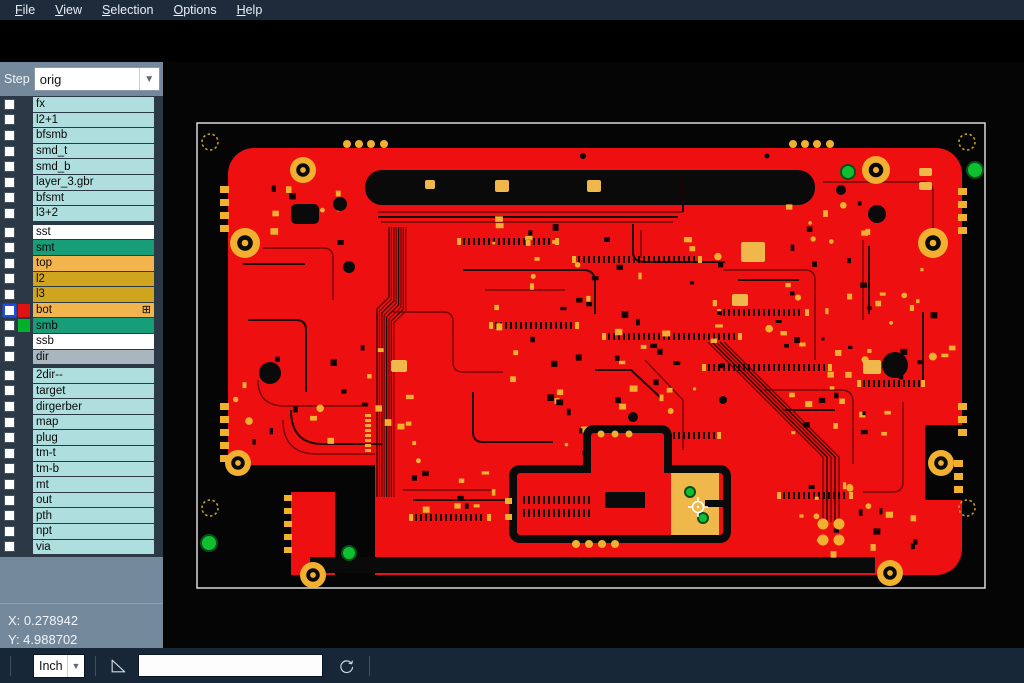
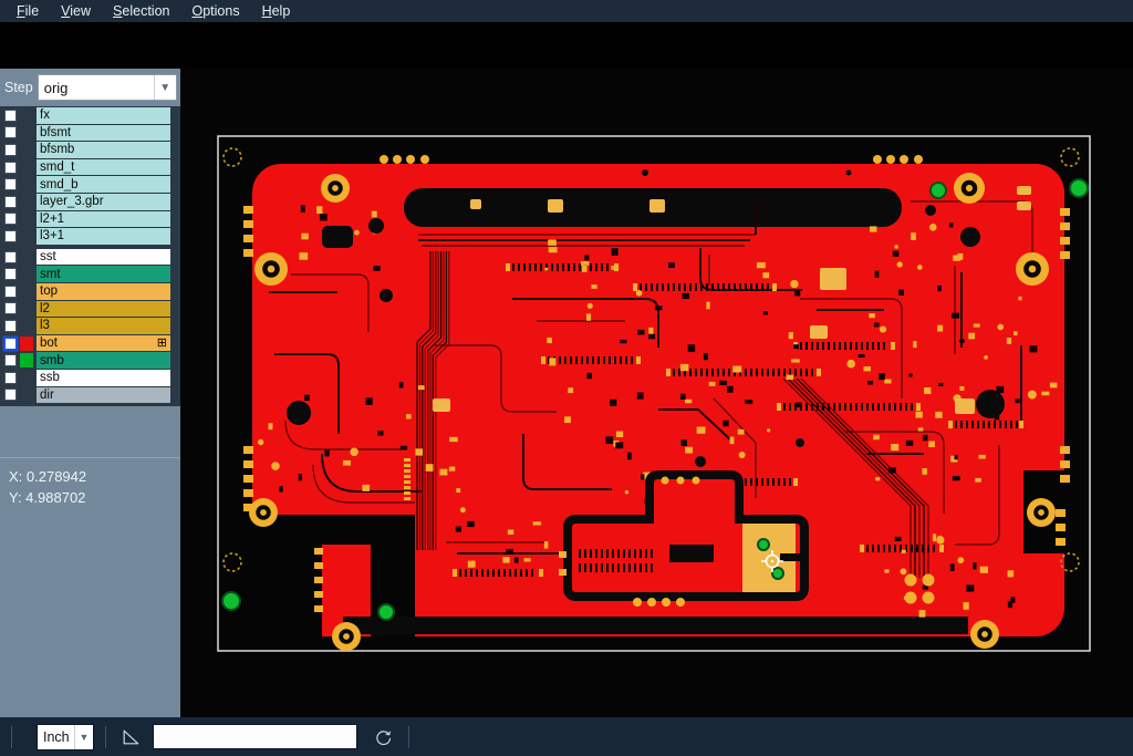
  File
  View
  Selection
  Options
  Help
  Step
  orig
  ▼
  fx
- l2+1
+ bfsmt
  bfsmb
  smd_t
  smd_b
  layer_3.gbr
- bfsmt
+ l2+1
- l3+2
+ l3+1
  sst
  smt
  top
  l2
  l3
  bot
  ⊞
  smb
  ssb
  dir
- 2dir--
- target
- dirgerber
- map
- plug
- tm-t
- tm-b
- mt
- out
- pth
- npt
- via
  X: 0.278942
  Y: 4.988702
  Inch
  ▼
